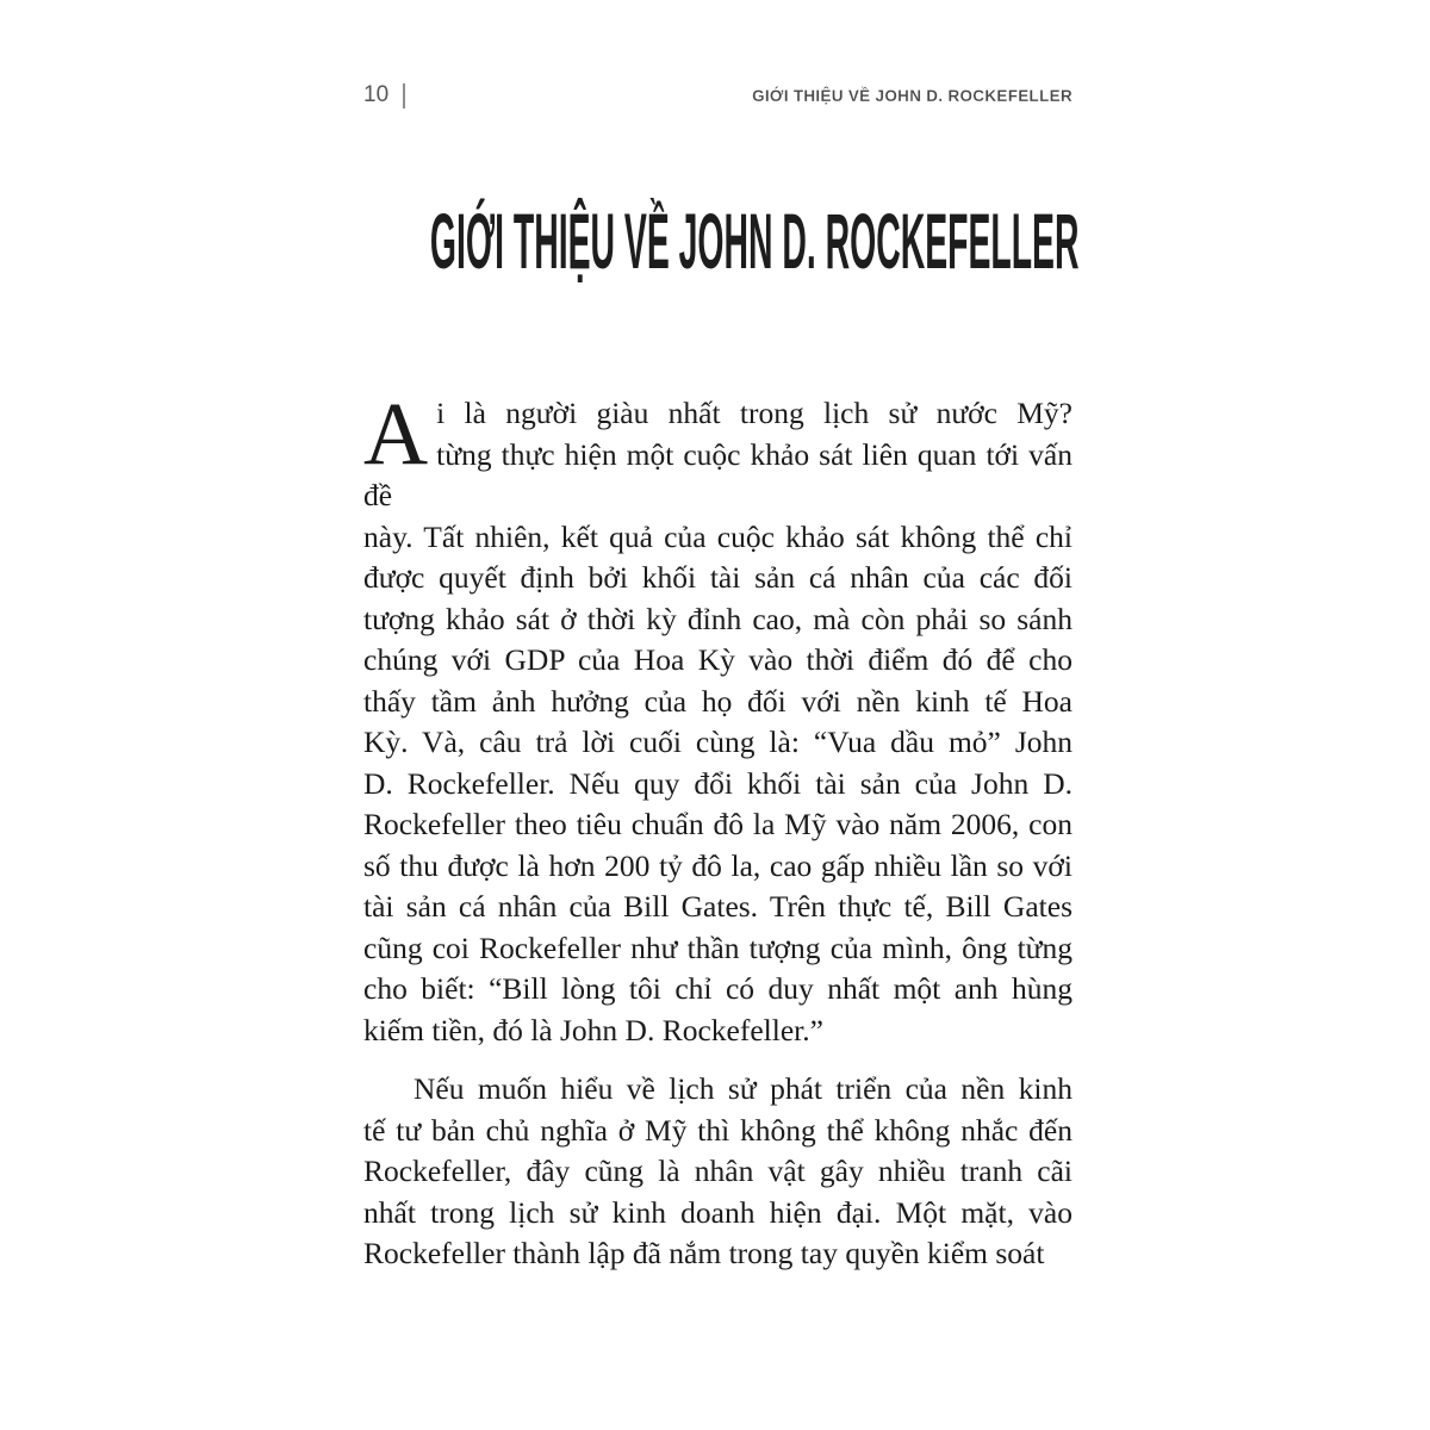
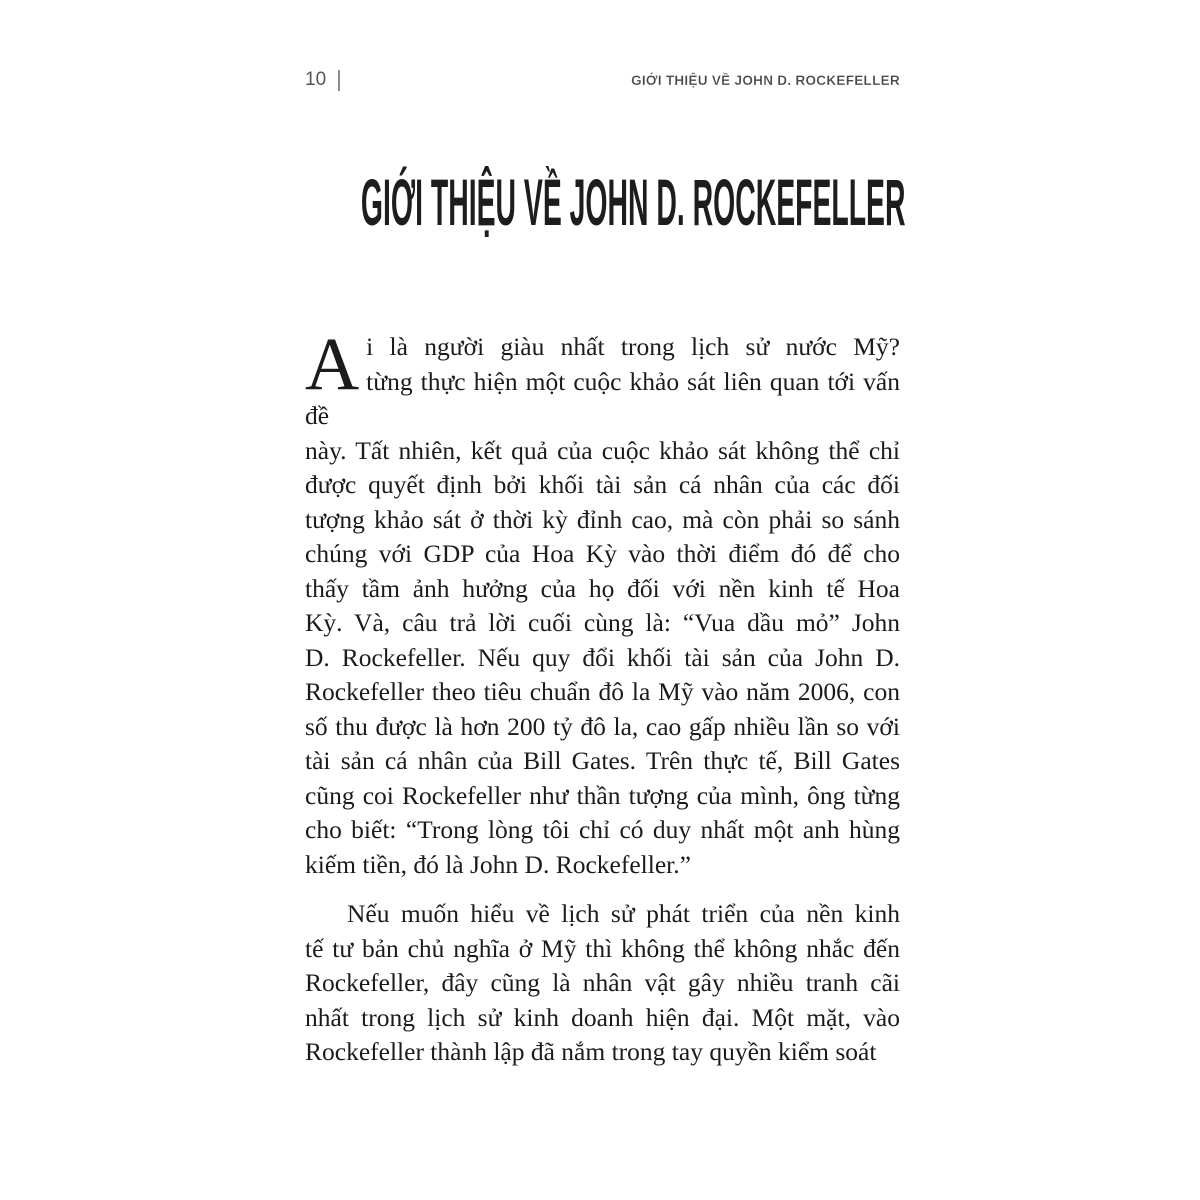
  10
  GIỚI THIỆU VỀ JOHN D. ROCKEFELLER
  GIỚI THIỆU VỀ JOHN D. ROCKEFELLER
  A
  i là người giàu nhất trong lịch sử nước Mỹ?
  từng thực hiện một cuộc khảo sát liên quan tới vấn đề
  này. Tất nhiên, kết quả của cuộc khảo sát không thể chỉ
  được quyết định bởi khối tài sản cá nhân của các đối
  tượng khảo sát ở thời kỳ đỉnh cao, mà còn phải so sánh
  chúng với GDP của Hoa Kỳ vào thời điểm đó để cho
  thấy tầm ảnh hưởng của họ đối với nền kinh tế Hoa
  Kỳ. Và, câu trả lời cuối cùng là: “Vua dầu mỏ” John
  D. Rockefeller. Nếu quy đổi khối tài sản của John D.
  Rockefeller theo tiêu chuẩn đô la Mỹ vào năm 2006, con
  số thu được là hơn 200 tỷ đô la, cao gấp nhiều lần so với
  tài sản cá nhân của Bill Gates. Trên thực tế, Bill Gates
  cũng coi Rockefeller như thần tượng của mình, ông từng
- cho biết: “Bill lòng tôi chỉ có duy nhất một anh hùng
+ cho biết: “Trong lòng tôi chỉ có duy nhất một anh hùng
  kiếm tiền, đó là John D. Rockefeller.”
  Nếu muốn hiểu về lịch sử phát triển của nền kinh
  tế tư bản chủ nghĩa ở Mỹ thì không thể không nhắc đến
  Rockefeller, đây cũng là nhân vật gây nhiều tranh cãi
  nhất trong lịch sử kinh doanh hiện đại. Một mặt, vào
  Rockefeller thành lập đã nắm trong tay quyền kiểm soát
